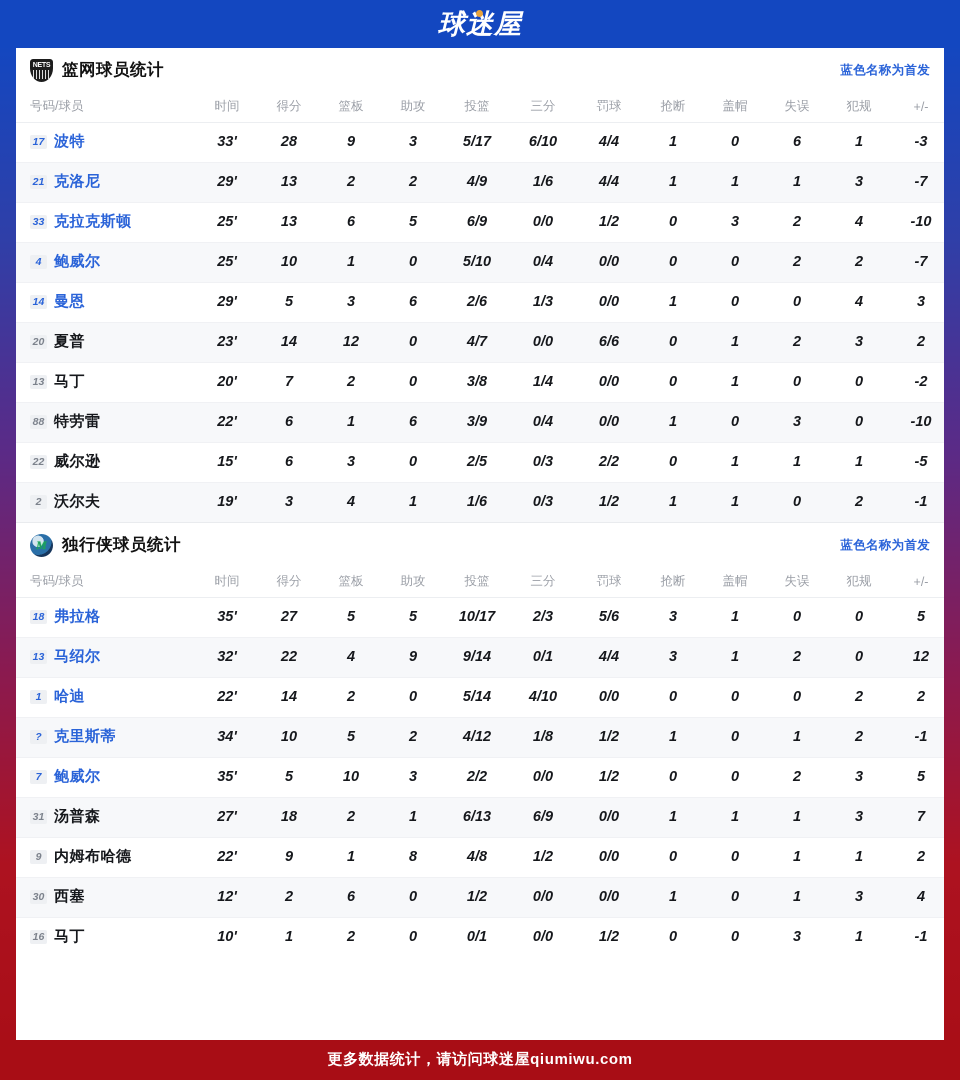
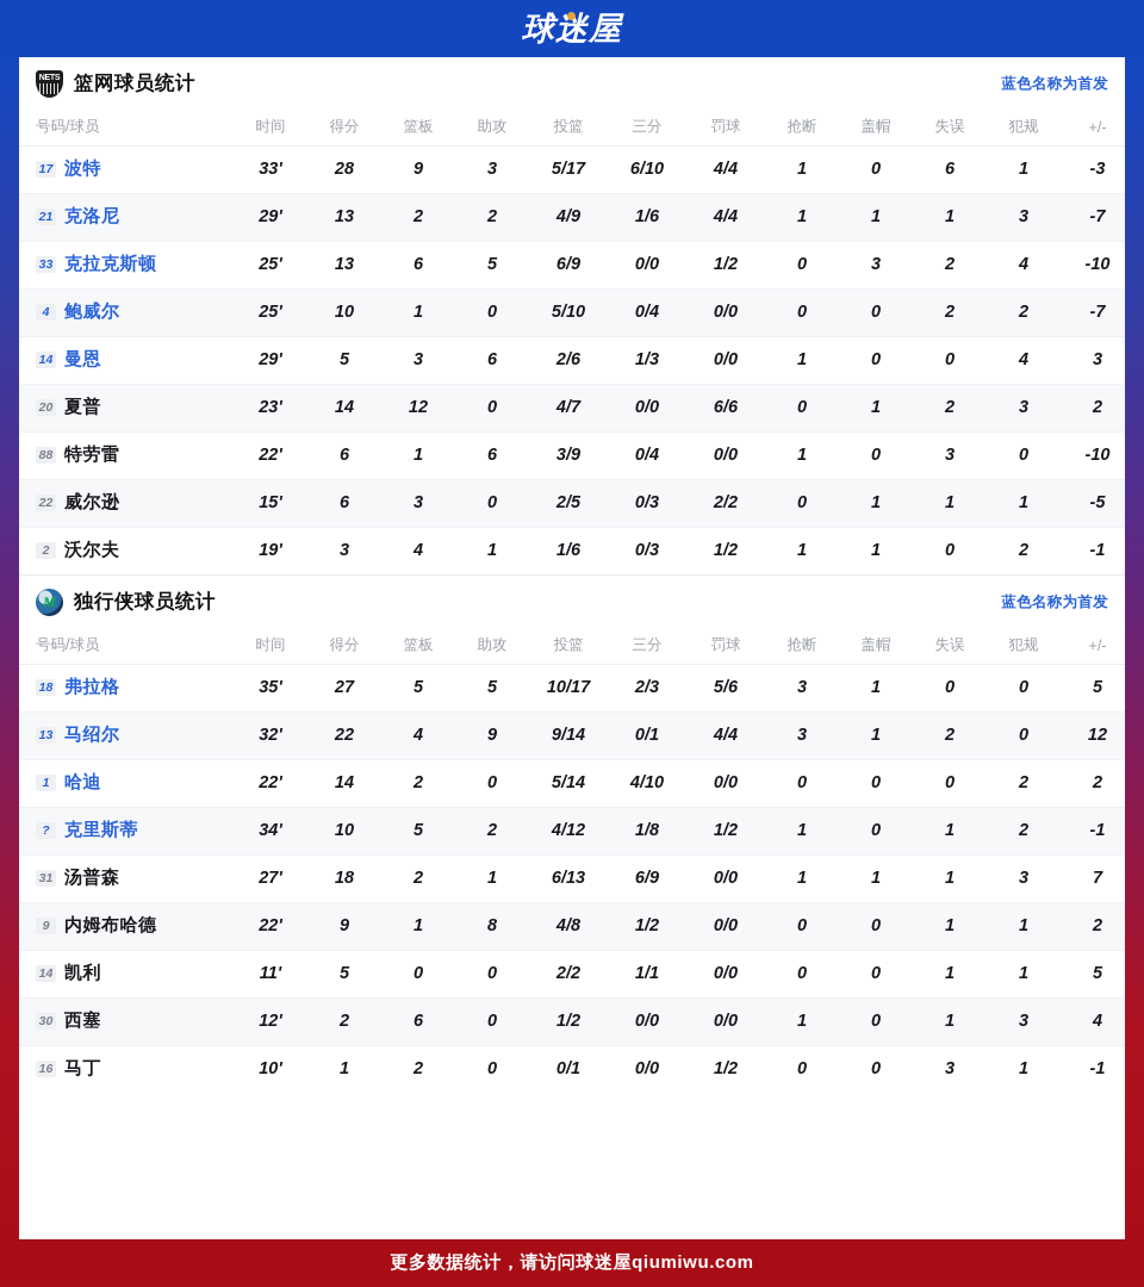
  球迷屋
  篮网球员统计
  蓝色名称为首发
  号码/球员	时间	得分	篮板	助攻	投篮	三分	罚球	抢断	盖帽	失误	犯规	+/-
  17 波特	33'	28	9	3	5/17	6/10	4/4	1	0	6	1	-3
  21 克洛尼	29'	13	2	2	4/9	1/6	4/4	1	1	1	3	-7
  33 克拉克斯顿	25'	13	6	5	6/9	0/0	1/2	0	3	2	4	-10
  4 鲍威尔	25'	10	1	0	5/10	0/4	0/0	0	0	2	2	-7
  14 曼恩	29'	5	3	6	2/6	1/3	0/0	1	0	0	4	3
  20 夏普	23'	14	12	0	4/7	0/0	6/6	0	1	2	3	2
- 13 马丁	20'	7	2	0	3/8	1/4	0/0	0	1	0	0	-2
  88 特劳雷	22'	6	1	6	3/9	0/4	0/0	1	0	3	0	-10
  22 威尔逊	15'	6	3	0	2/5	0/3	2/2	0	1	1	1	-5
  2 沃尔夫	19'	3	4	1	1/6	0/3	1/2	1	1	0	2	-1
  M
  独行侠球员统计
  蓝色名称为首发
  号码/球员	时间	得分	篮板	助攻	投篮	三分	罚球	抢断	盖帽	失误	犯规	+/-
  18 弗拉格	35'	27	5	5	10/17	2/3	5/6	3	1	0	0	5
  13 马绍尔	32'	22	4	9	9/14	0/1	4/4	3	1	2	0	12
  1 哈迪	22'	14	2	0	5/14	4/10	0/0	0	0	0	2	2
  ? 克里斯蒂	34'	10	5	2	4/12	1/8	1/2	1	0	1	2	-1
- 7 鲍威尔	35'	5	10	3	2/2	0/0	1/2	0	0	2	3	5
  31 汤普森	27'	18	2	1	6/13	6/9	0/0	1	1	1	3	7
  9 内姆布哈德	22'	9	1	8	4/8	1/2	0/0	0	0	1	1	2
+ 14 凯利	11'	5	0	0	2/2	1/1	0/0	0	0	1	1	5
  30 西塞	12'	2	6	0	1/2	0/0	0/0	1	0	1	3	4
  16 马丁	10'	1	2	0	0/1	0/0	1/2	0	0	3	1	-1
  更多数据统计，请访问球迷屋qiumiwu.com
